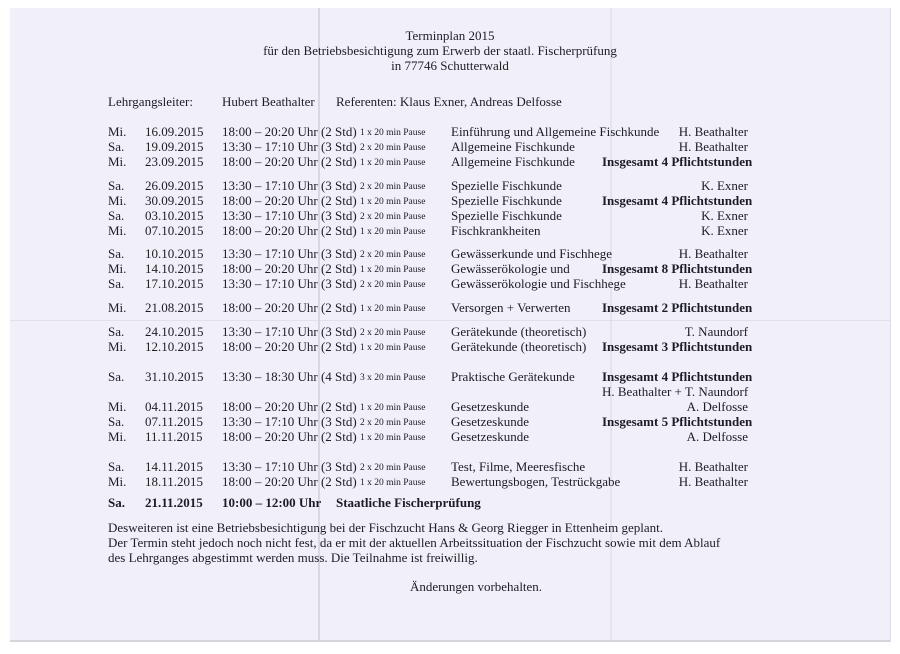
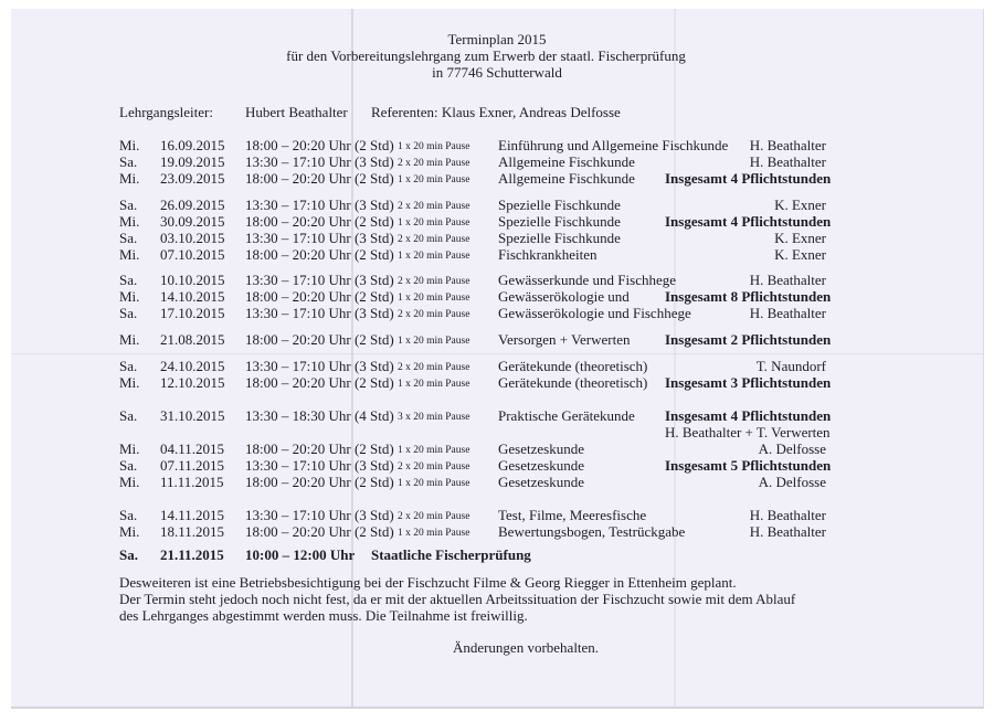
  Terminplan 2015
- für den Betriebsbesichtigung zum Erwerb der staatl. Fischerprüfung
+ für den Vorbereitungslehrgang zum Erwerb der staatl. Fischerprüfung
  in 77746 Schutterwald
  Lehrgangsleiter:
  Hubert Beathalter
  Referenten: Klaus Exner, Andreas Delfosse
  Mi.
  16.09.2015
  18:00 – 20:20 Uhr (2 Std)
  1 x 20 min Pause
  Einführung und Allgemeine Fischkunde
  H. Beathalter
  Sa.
  19.09.2015
  13:30 – 17:10 Uhr (3 Std)
  2 x 20 min Pause
  Allgemeine Fischkunde
  H. Beathalter
  Mi.
  23.09.2015
  18:00 – 20:20 Uhr (2 Std)
  1 x 20 min Pause
  Allgemeine Fischkunde
  Insgesamt 4 Pflichtstunden
  Sa.
  26.09.2015
  13:30 – 17:10 Uhr (3 Std)
  2 x 20 min Pause
  Spezielle Fischkunde
  K. Exner
  Mi.
  30.09.2015
  18:00 – 20:20 Uhr (2 Std)
  1 x 20 min Pause
  Spezielle Fischkunde
  Insgesamt 4 Pflichtstunden
  Sa.
  03.10.2015
  13:30 – 17:10 Uhr (3 Std)
  2 x 20 min Pause
  Spezielle Fischkunde
  K. Exner
  Mi.
  07.10.2015
  18:00 – 20:20 Uhr (2 Std)
  1 x 20 min Pause
  Fischkrankheiten
  K. Exner
  Sa.
  10.10.2015
  13:30 – 17:10 Uhr (3 Std)
  2 x 20 min Pause
  Gewässerkunde und Fischhege
  H. Beathalter
  Mi.
  14.10.2015
  18:00 – 20:20 Uhr (2 Std)
  1 x 20 min Pause
  Gewässerökologie und
  Insgesamt 8 Pflichtstunden
  Sa.
  17.10.2015
  13:30 – 17:10 Uhr (3 Std)
  2 x 20 min Pause
  Gewässerökologie und Fischhege
  H. Beathalter
  Mi.
  21.08.2015
  18:00 – 20:20 Uhr (2 Std)
  1 x 20 min Pause
  Versorgen + Verwerten
  Insgesamt 2 Pflichtstunden
  Sa.
  24.10.2015
  13:30 – 17:10 Uhr (3 Std)
  2 x 20 min Pause
  Gerätekunde (theoretisch)
  T. Naundorf
  Mi.
  12.10.2015
  18:00 – 20:20 Uhr (2 Std)
  1 x 20 min Pause
  Gerätekunde (theoretisch)
  Insgesamt 3 Pflichtstunden
  Sa.
  31.10.2015
  13:30 – 18:30 Uhr (4 Std)
  3 x 20 min Pause
  Praktische Gerätekunde
  Insgesamt 4 Pflichtstunden
- H. Beathalter + T. Naundorf
+ H. Beathalter + T. Verwerten
  Mi.
  04.11.2015
  18:00 – 20:20 Uhr (2 Std)
  1 x 20 min Pause
  Gesetzeskunde
  A. Delfosse
  Sa.
  07.11.2015
  13:30 – 17:10 Uhr (3 Std)
  2 x 20 min Pause
  Gesetzeskunde
  Insgesamt 5 Pflichtstunden
  Mi.
  11.11.2015
  18:00 – 20:20 Uhr (2 Std)
  1 x 20 min Pause
  Gesetzeskunde
  A. Delfosse
  Sa.
  14.11.2015
  13:30 – 17:10 Uhr (3 Std)
  2 x 20 min Pause
  Test, Filme, Meeresfische
  H. Beathalter
  Mi.
  18.11.2015
  18:00 – 20:20 Uhr (2 Std)
  1 x 20 min Pause
  Bewertungsbogen, Testrückgabe
  H. Beathalter
  Sa.
  21.11.2015
  10:00 – 12:00 Uhr
  Staatliche Fischerprüfung
- Desweiteren ist eine Betriebsbesichtigung bei der Fischzucht Hans & Georg Riegger in Ettenheim geplant.
+ Desweiteren ist eine Betriebsbesichtigung bei der Fischzucht Filme & Georg Riegger in Ettenheim geplant.
  Der Termin steht jedoch noch nicht fest, da er mit der aktuellen Arbeitssituation der Fischzucht sowie mit dem Ablauf
  des Lehrganges abgestimmt werden muss. Die Teilnahme ist freiwillig.
  Änderungen vorbehalten.
